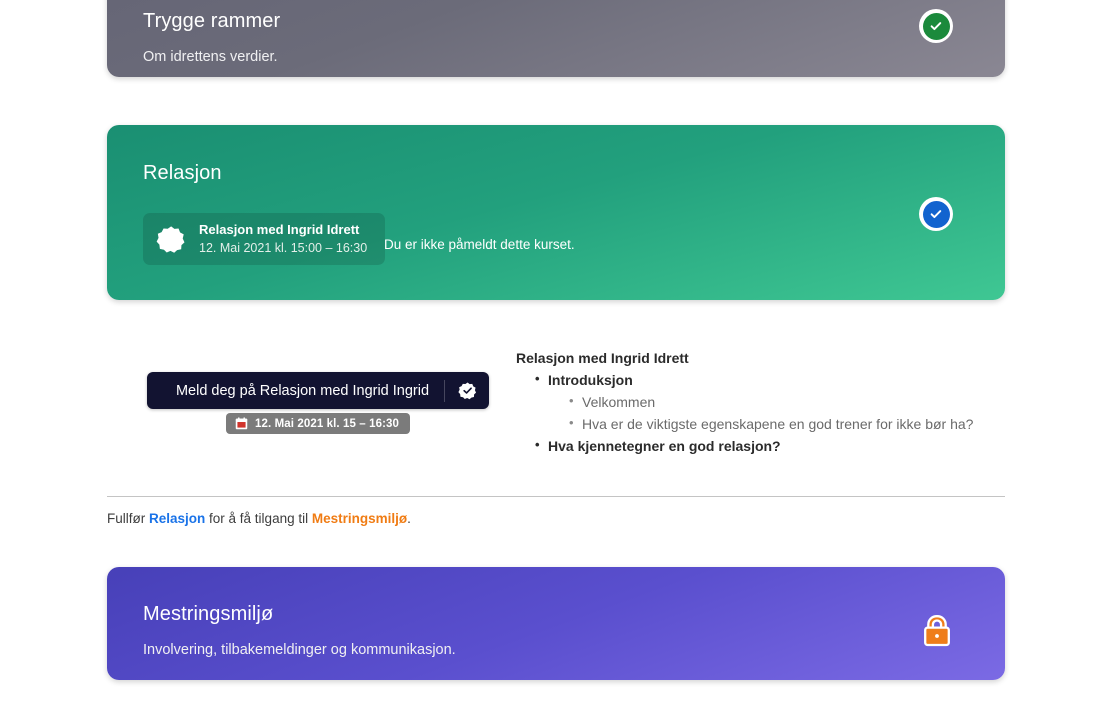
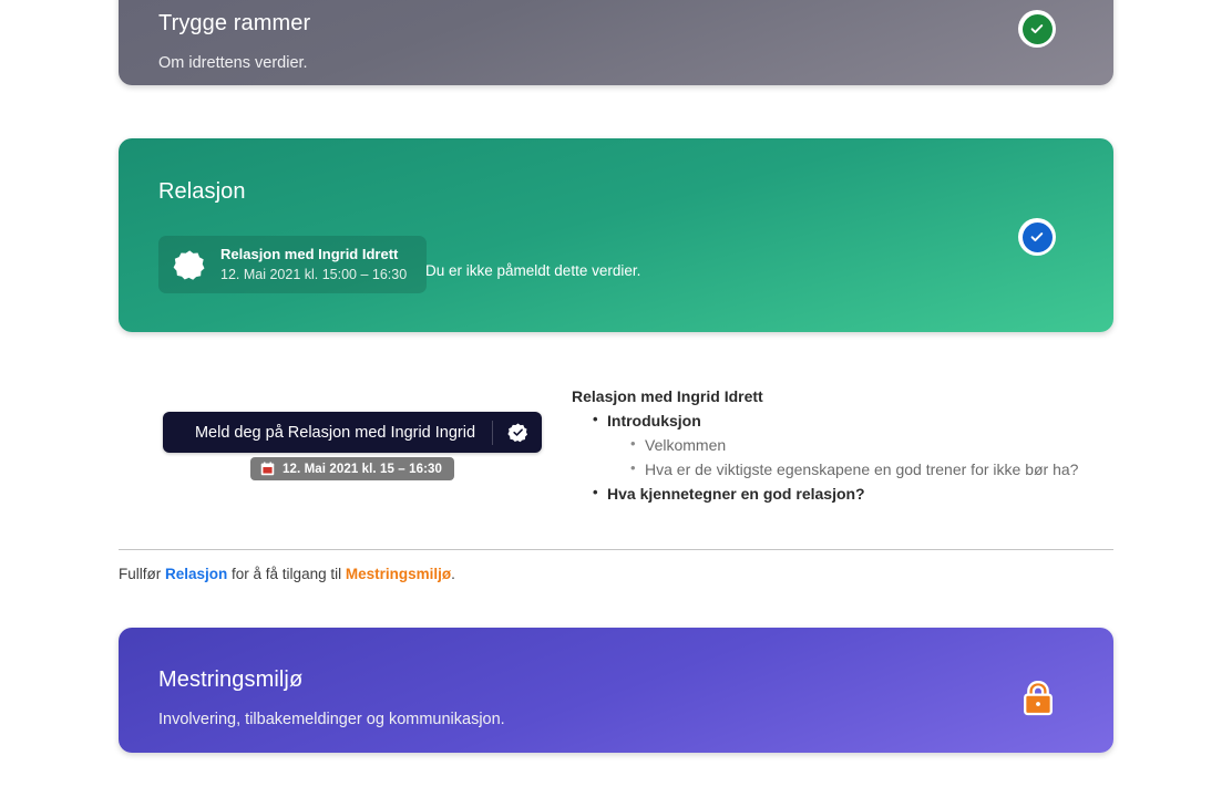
  Trygge rammer
  Om idrettens verdier.
  Relasjon
  Relasjon med Ingrid Idrett
  12. Mai 2021 kl. 15:00 – 16:30
- Du er ikke påmeldt dette kurset.
+ Du er ikke påmeldt dette verdier.
  Meld deg på Relasjon med Ingrid Ingrid
  12. Mai 2021 kl. 15 – 16:30
  Relasjon med Ingrid Idrett
  Introduksjon
  Velkommen
  Hva er de viktigste egenskapene en god trener for ikke bør ha?
  Hva kjennetegner en god relasjon?
  Fullfør Relasjon for å få tilgang til Mestringsmiljø.
  Mestringsmiljø
  Involvering, tilbakemeldinger og kommunikasjon.
